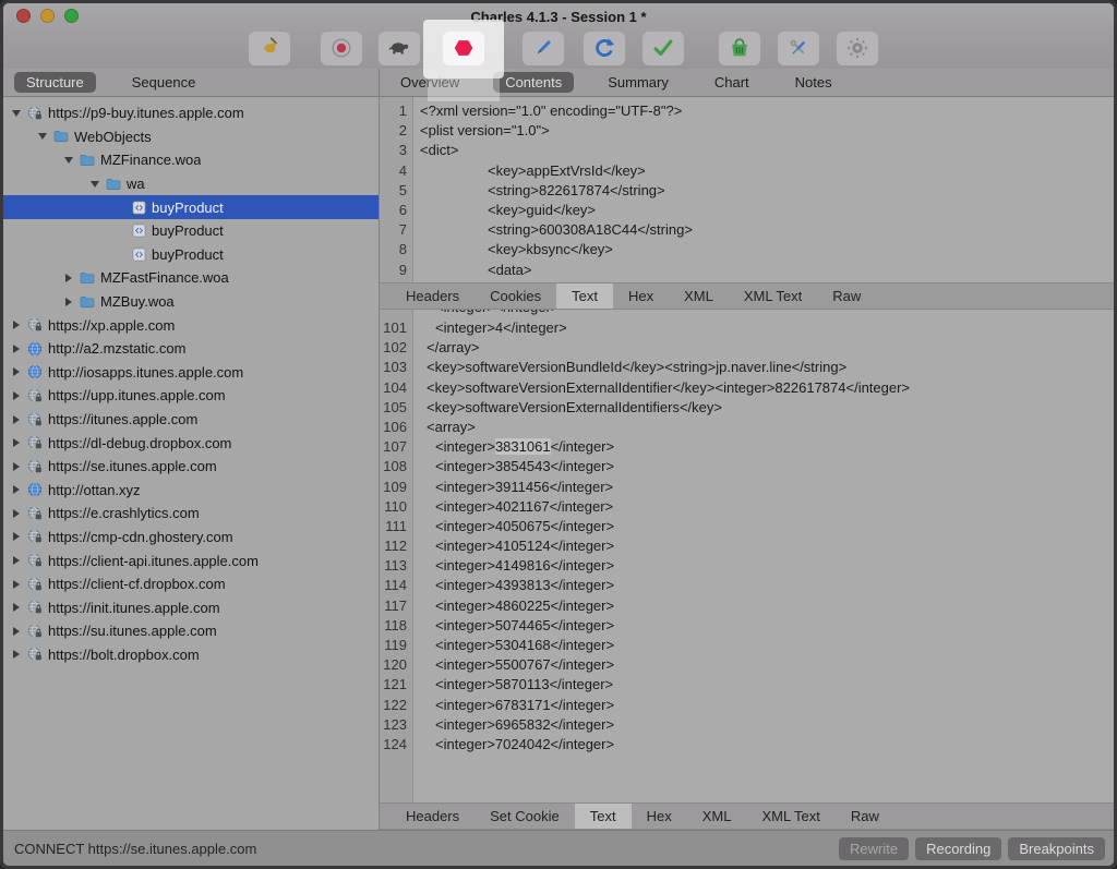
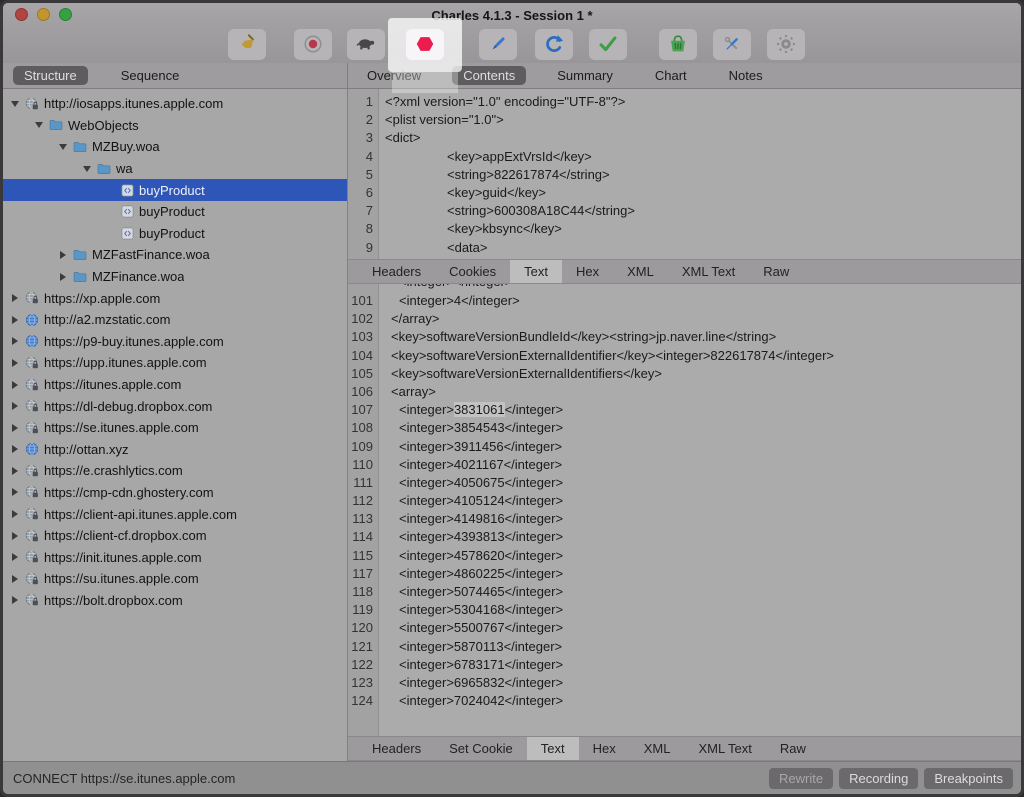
  Charles 4.1.3 - Session 1 *
  Structure
  Sequence
  Overview
  Contents
  Summary
  Chart
  Notes
- https://p9-buy.itunes.apple.com
+ http://iosapps.itunes.apple.com
  WebObjects
- MZFinance.woa
+ MZBuy.woa
  wa
  buyProduct
  buyProduct
  buyProduct
  MZFastFinance.woa
- MZBuy.woa
+ MZFinance.woa
  https://xp.apple.com
  http://a2.mzstatic.com
- http://iosapps.itunes.apple.com
+ https://p9-buy.itunes.apple.com
  https://upp.itunes.apple.com
  https://itunes.apple.com
  https://dl-debug.dropbox.com
  https://se.itunes.apple.com
  http://ottan.xyz
  https://e.crashlytics.com
  https://cmp-cdn.ghostery.com
  https://client-api.itunes.apple.com
  https://client-cf.dropbox.com
  https://init.itunes.apple.com
  https://su.itunes.apple.com
  https://bolt.dropbox.com
  1
  <?xml version="1.0" encoding="UTF-8"?>
  2
  <plist version="1.0">
  3
  <dict>
  4
  <key>appExtVrsId</key>
  5
  <string>822617874</string>
  6
  <key>guid</key>
  7
  <string>600308A18C44</string>
  8
  <key>kbsync</key>
  9
  <data>
  Headers
  Cookies
  Text
  Hex
  XML
  XML Text
  Raw
  101
  <integer>4</integer>
  102
  </array>
  103
  <key>softwareVersionBundleId</key><string>jp.naver.line</string>
  104
  <key>softwareVersionExternalIdentifier</key><integer>822617874</integer>
  105
  <key>softwareVersionExternalIdentifiers</key>
  106
  <array>
  107
  <integer>3831061</integer>
  108
  <integer>3854543</integer>
  109
  <integer>3911456</integer>
  110
  <integer>4021167</integer>
  111
  <integer>4050675</integer>
  112
  <integer>4105124</integer>
  113
  <integer>4149816</integer>
  114
  <integer>4393813</integer>
+ 115
+ <integer>4578620</integer>
  117
  <integer>4860225</integer>
  118
  <integer>5074465</integer>
  119
  <integer>5304168</integer>
  120
  <integer>5500767</integer>
  121
  <integer>5870113</integer>
  122
  <integer>6783171</integer>
  123
  <integer>6965832</integer>
  124
  <integer>7024042</integer>
  Headers
  Set Cookie
  Text
  Hex
  XML
  XML Text
  Raw
  CONNECT https://se.itunes.apple.com
  Rewrite
  Recording
  Breakpoints
